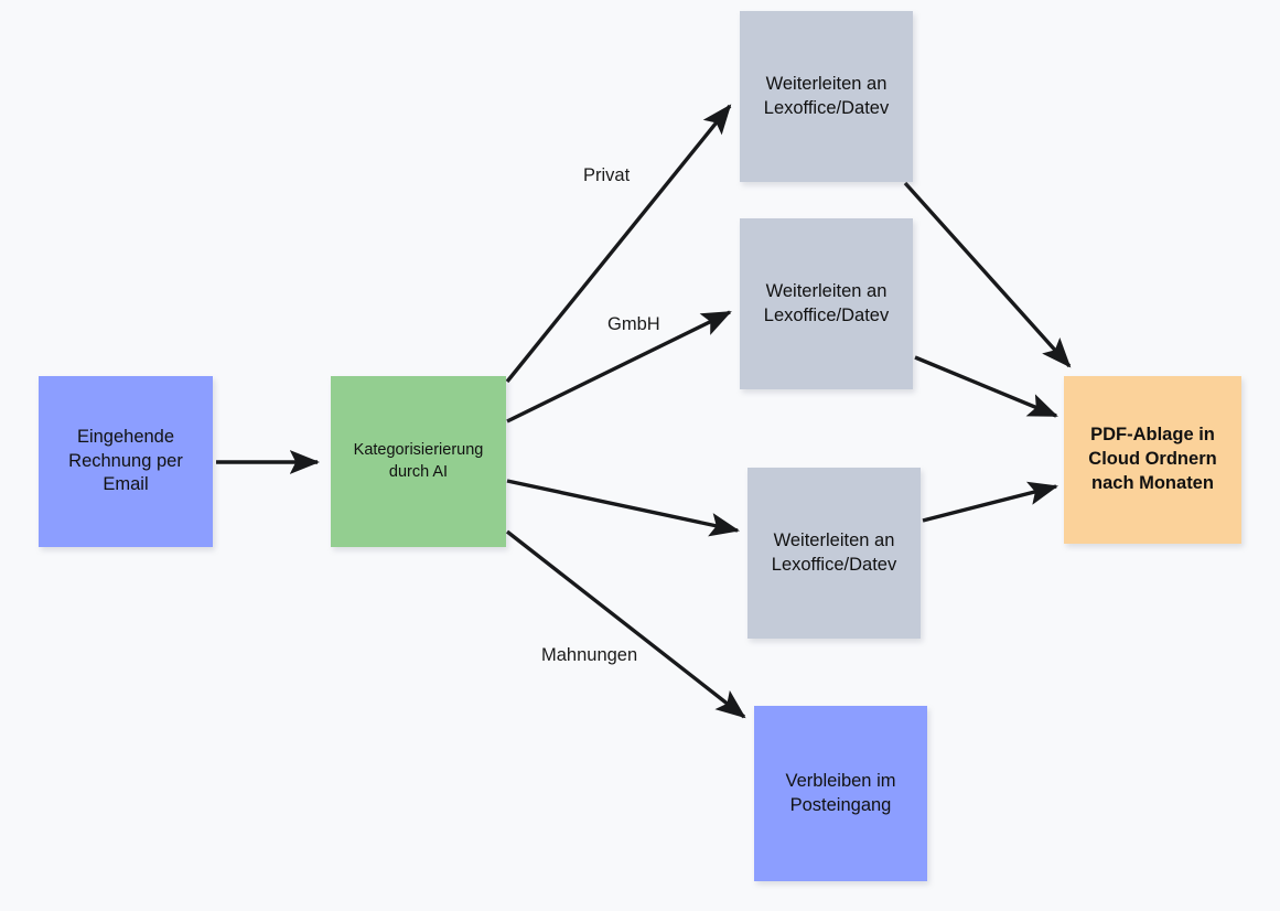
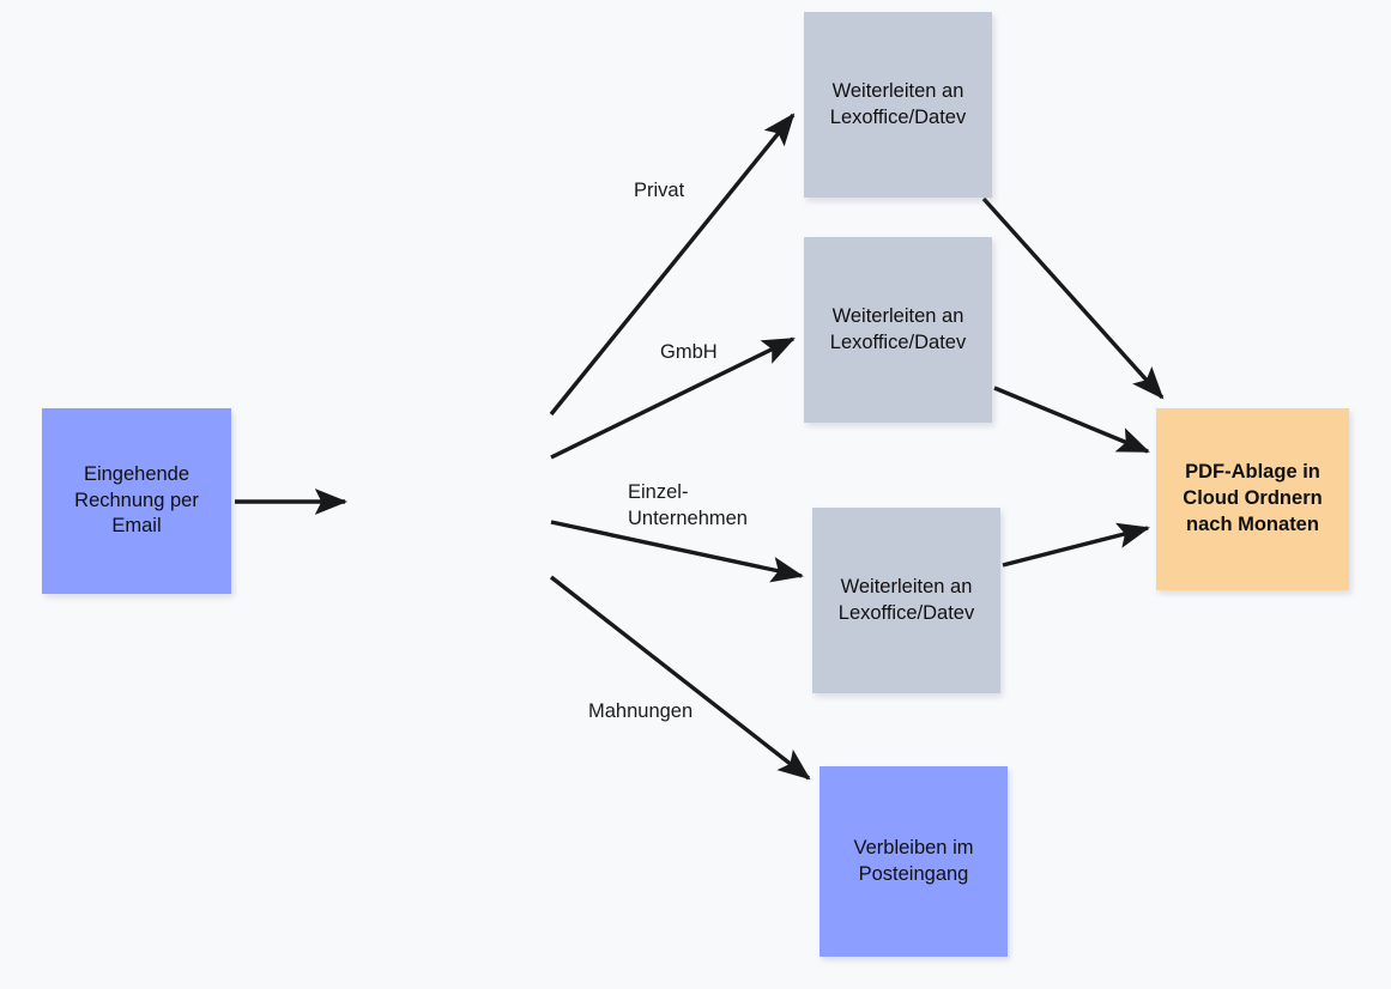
  Eingehende
  Rechnung per
  Email
- Kategorisierierung
- durch AI
  Weiterleiten an
  Lexoffice/Datev
  Weiterleiten an
  Lexoffice/Datev
  Weiterleiten an
  Lexoffice/Datev
  Verbleiben im
  Posteingang
  PDF-Ablage in
  Cloud Ordnern
  nach Monaten
  Privat
  GmbH
+ Einzel-
+ Unternehmen
  Mahnungen
